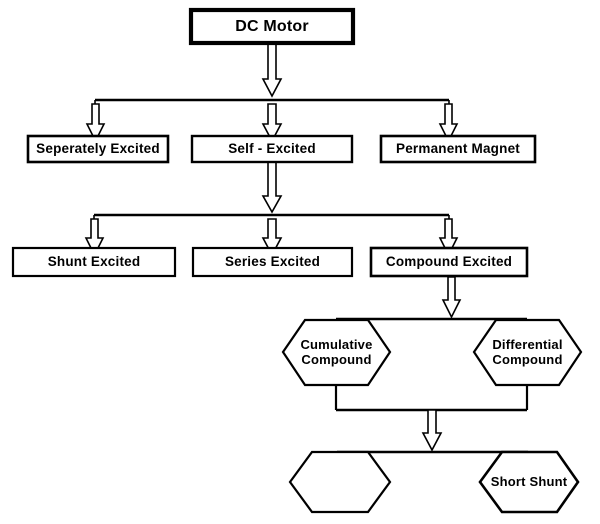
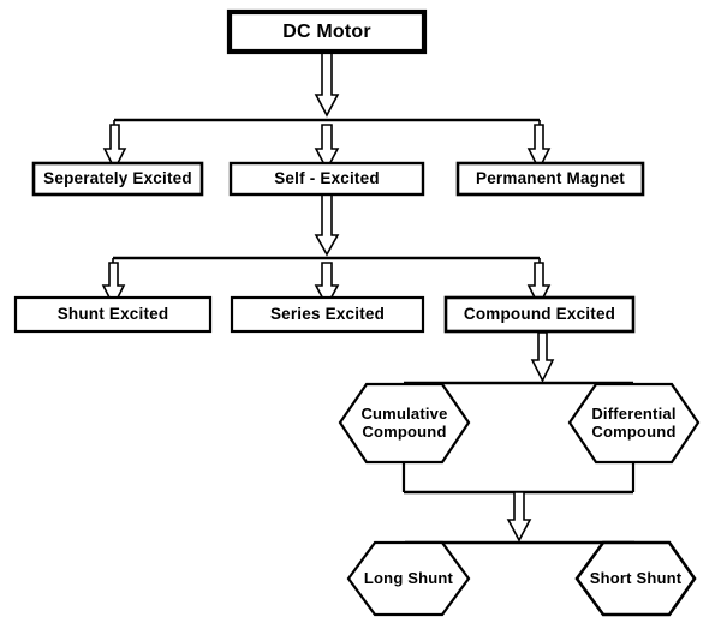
  DC Motor
  Seperately Excited
  Self - Excited
  Permanent Magnet
  Shunt Excited
  Series Excited
  Compound Excited
  Cumulative
  Compound
  Differential
  Compound
+ Long Shunt
  Short Shunt
